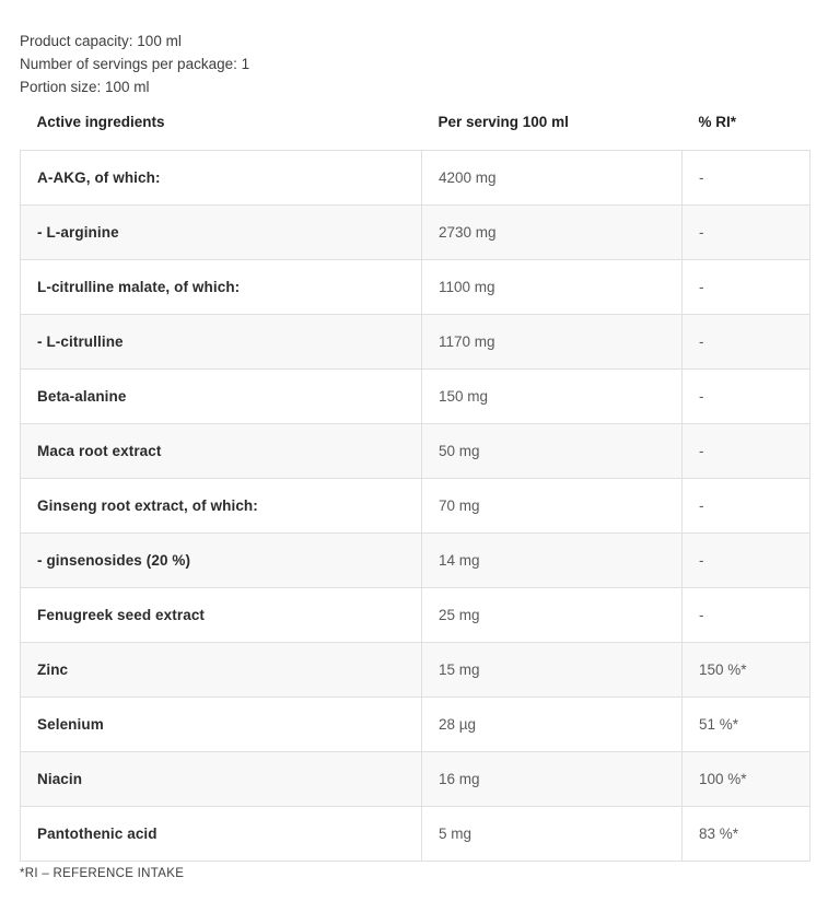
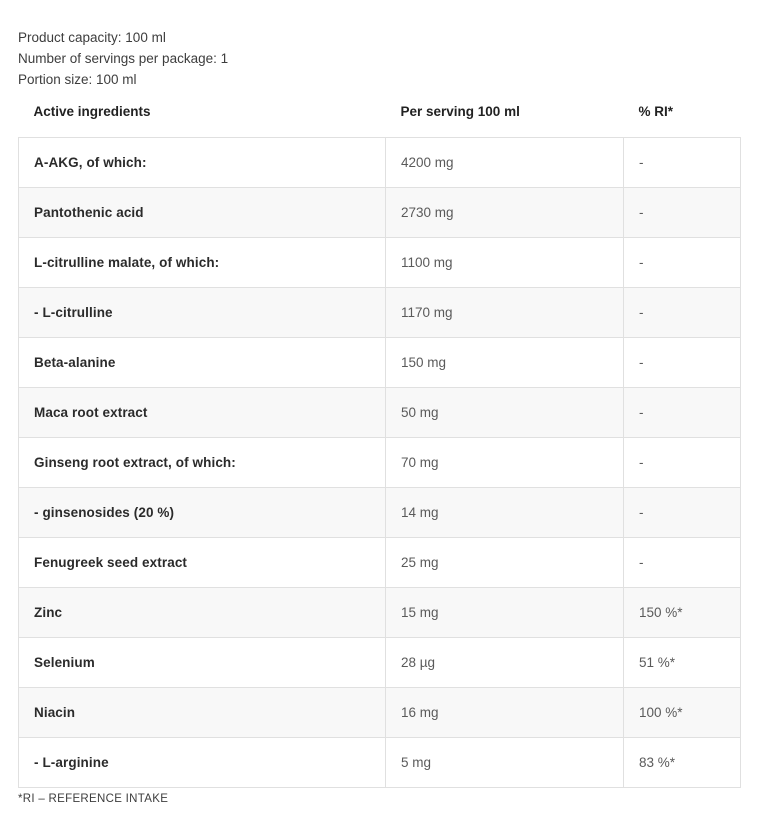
  Product capacity: 100 ml
  Number of servings per package: 1
  Portion size: 100 ml
  Active ingredients	Per serving 100 ml	% RI*
  A-AKG, of which:	4200 mg	-
- - L-arginine	2730 mg	-
+ Pantothenic acid	2730 mg	-
  L-citrulline malate, of which:	1100 mg	-
  - L-citrulline	1170 mg	-
  Beta-alanine	150 mg	-
  Maca root extract	50 mg	-
  Ginseng root extract, of which:	70 mg	-
  - ginsenosides (20 %)	14 mg	-
  Fenugreek seed extract	25 mg	-
  Zinc	15 mg	150 %*
  Selenium	28 µg	51 %*
  Niacin	16 mg	100 %*
- Pantothenic acid	5 mg	83 %*
+ - L-arginine	5 mg	83 %*
  *RI – REFERENCE INTAKE
